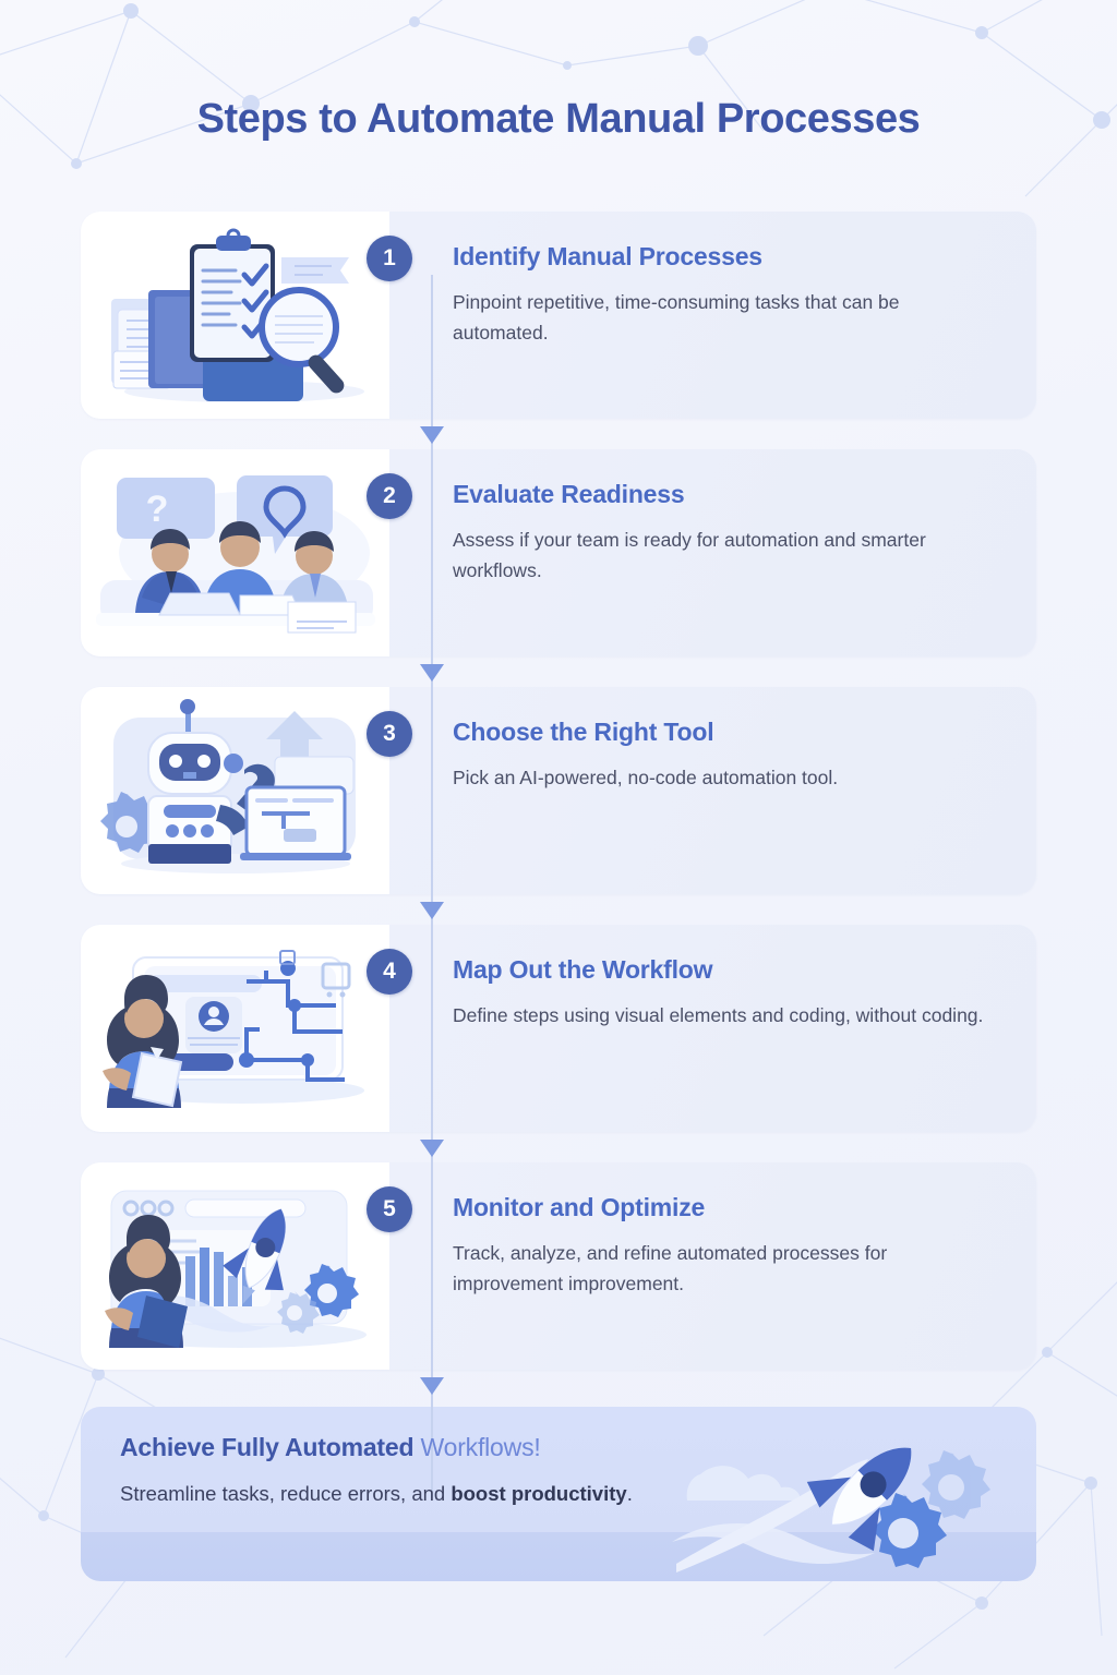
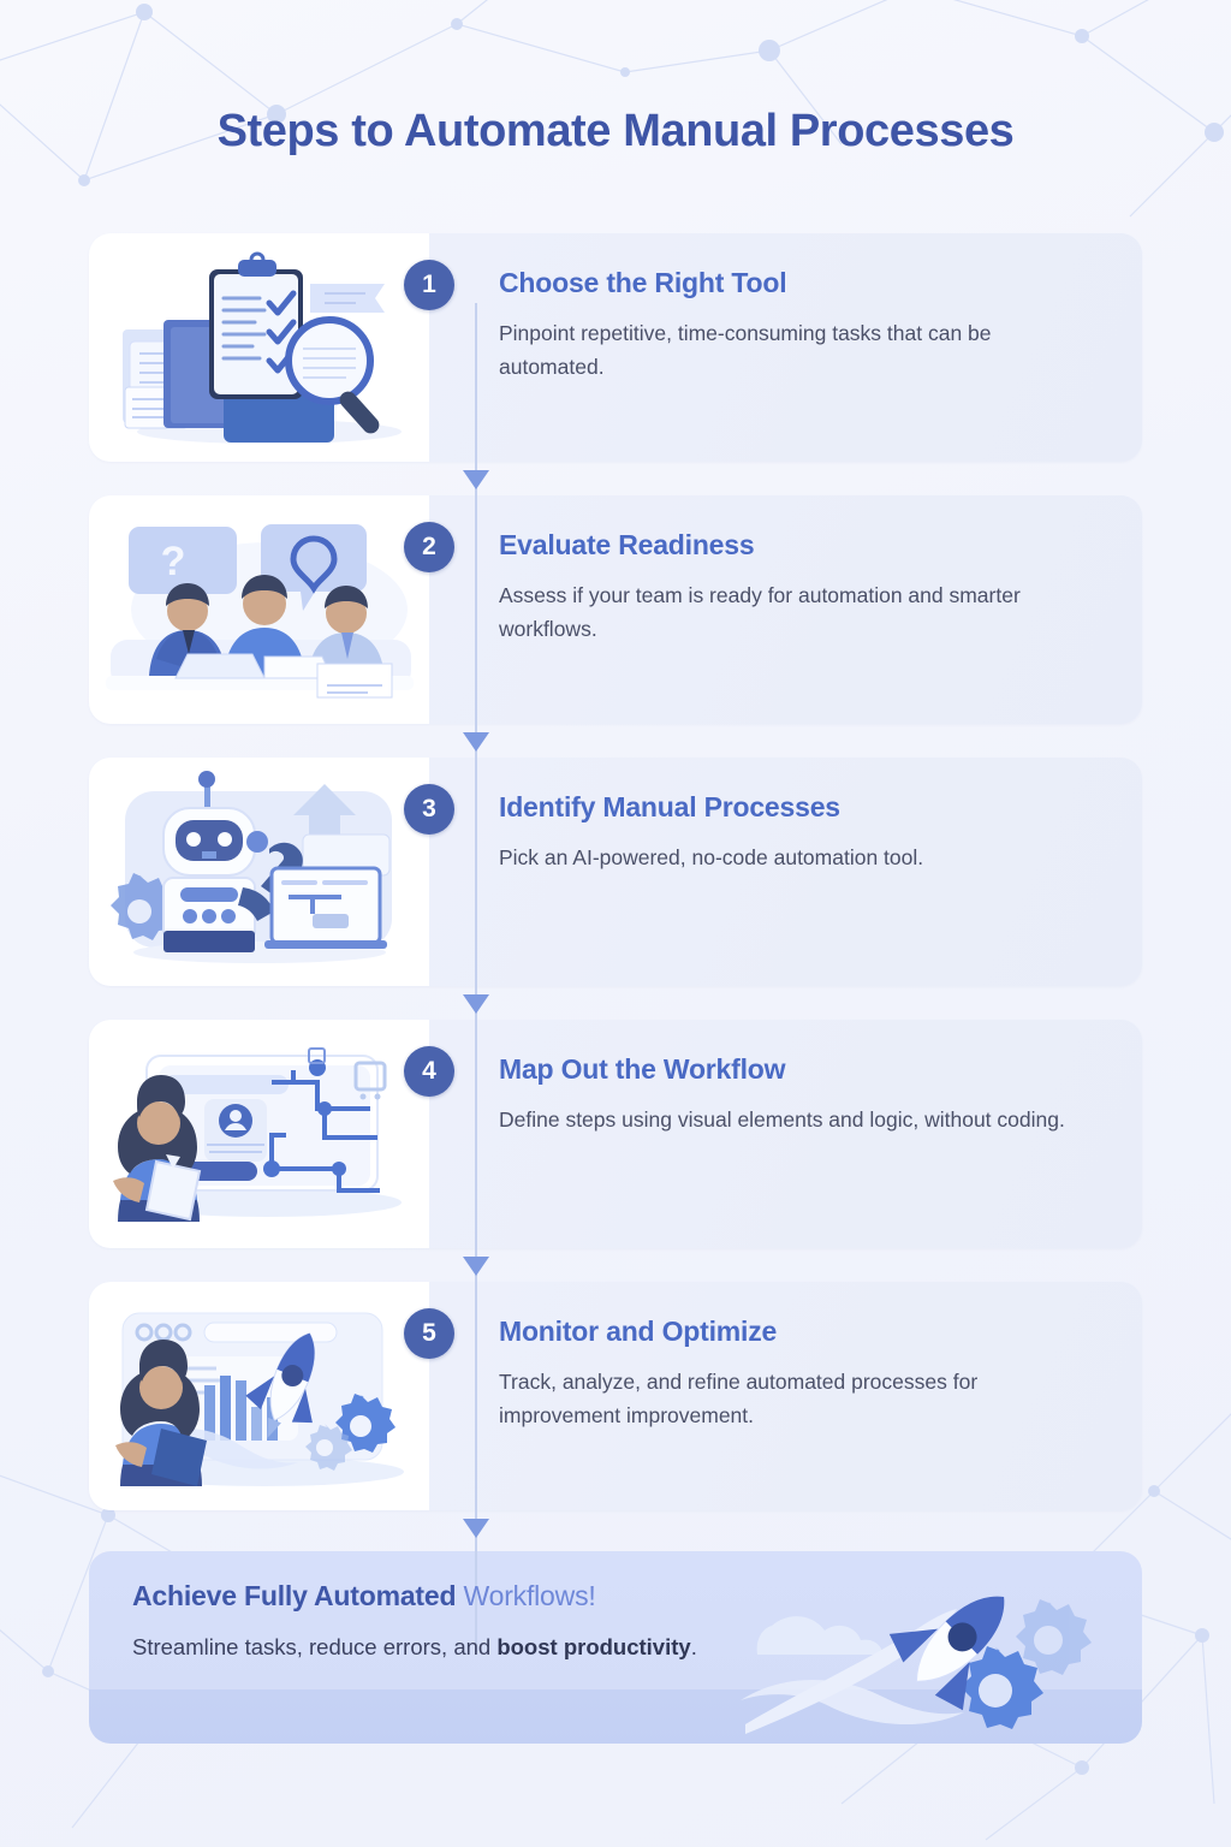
  Steps to Automate Manual Processes
  1
- Identify Manual Processes
+ Choose the Right Tool
  Pinpoint repetitive, time-consuming tasks that can be automated.
  ?
  2
  Evaluate Readiness
  Assess if your team is ready for automation and smarter workflows.
  3
- Choose the Right Tool
+ Identify Manual Processes
  Pick an AI-powered, no-code automation tool.
  4
  Map Out the Workflow
- Define steps using visual elements and coding, without coding.
+ Define steps using visual elements and logic, without coding.
  5
  Monitor and Optimize
  Track, analyze, and refine automated processes for improvement improvement.
  Achieve Fully Automated Workflows!
  Streamline tasks, reduce errors, and boost productivity.
